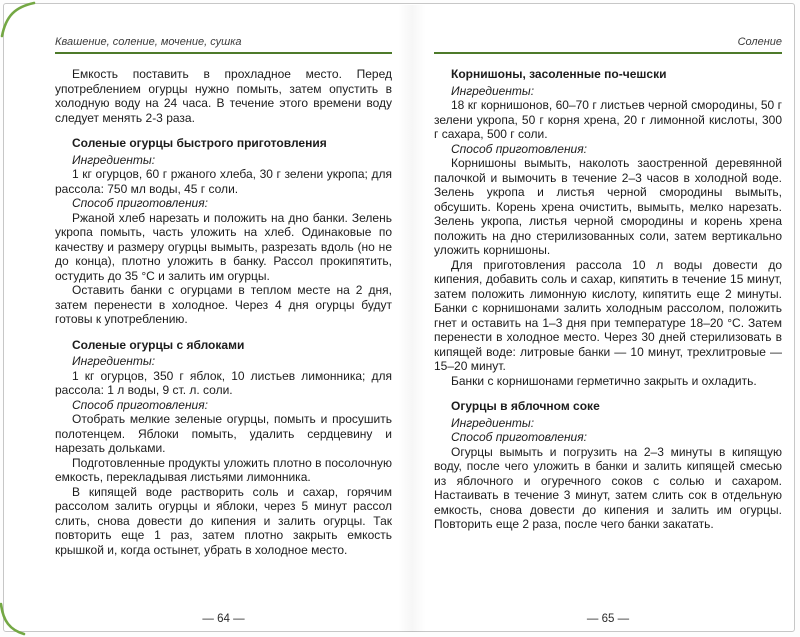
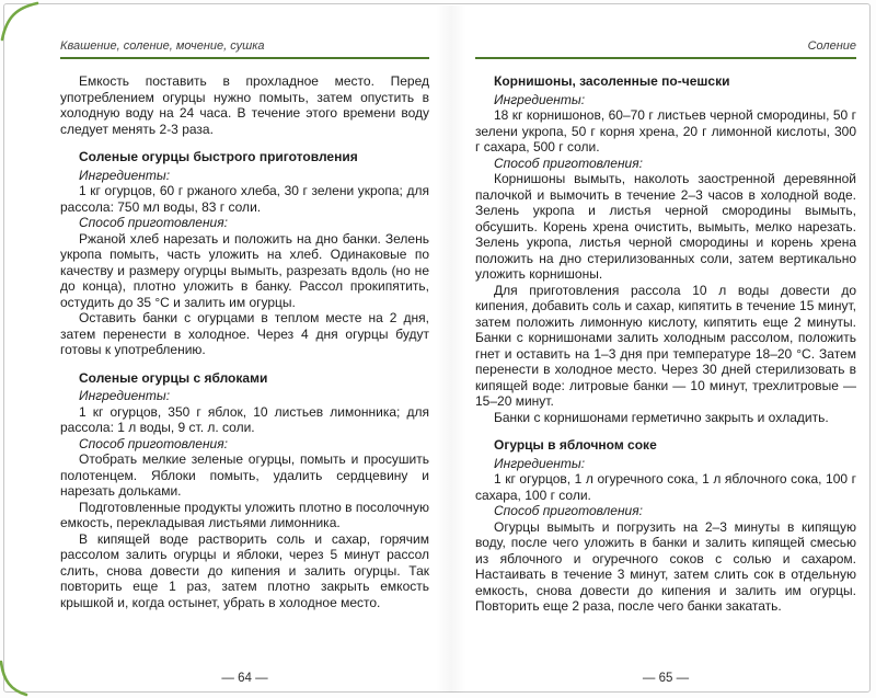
  Квашение, соление, мочение, сушка
  Емкость поставить в прохладное место. Перед употреблением огурцы нужно помыть, затем опустить в холодную воду на 24 часа. В течение этого времени воду следует менять 2-3 раза.
  Соленые огурцы быстрого приготовления
  Ингредиенты:
- 1 кг огурцов, 60 г ржаного хлеба, 30 г зелени укропа; для рассола: 750 мл воды, 45 г соли.
+ 1 кг огурцов, 60 г ржаного хлеба, 30 г зелени укропа; для рассола: 750 мл воды, 83 г соли.
  Способ приготовления:
  Ржаной хлеб нарезать и положить на дно банки. Зелень укропа помыть, часть уложить на хлеб. Одинаковые по качеству и размеру огурцы вымыть, разрезать вдоль (но не до конца), плотно уложить в банку. Рассол прокипятить, остудить до 35 °С и залить им огурцы.
  Оставить банки с огурцами в теплом месте на 2 дня, затем перенести в холодное. Через 4 дня огурцы будут готовы к употреблению.
  Соленые огурцы с яблоками
  Ингредиенты:
  1 кг огурцов, 350 г яблок, 10 листьев лимонника; для рассола: 1 л воды, 9 ст. л. соли.
  Способ приготовления:
  Отобрать мелкие зеленые огурцы, помыть и просушить полотенцем. Яблоки помыть, удалить сердцевину и нарезать дольками.
  Подготовленные продукты уложить плотно в посолочную емкость, перекладывая листьями лимонника.
  В кипящей воде растворить соль и сахар, горячим рассолом залить огурцы и яблоки, через 5 минут рассол слить, снова довести до кипения и залить огурцы. Так повторить еще 1 раз, затем плотно закрыть емкость крышкой и, когда остынет, убрать в холодное место.
  — 64 —
  Соление
  Корнишоны, засоленные по-чешски
  Ингредиенты:
  18 кг корнишонов, 60–70 г листьев черной смородины, 50 г зелени укропа, 50 г корня хрена, 20 г лимонной кислоты, 300 г сахара, 500 г соли.
  Способ приготовления:
  Корнишоны вымыть, наколоть заостренной деревянной палочкой и вымочить в течение 2–3 часов в холодной воде. Зелень укропа и листья черной смородины вымыть, обсушить. Корень хрена очистить, вымыть, мелко нарезать. Зелень укропа, листья черной смородины и корень хрена положить на дно стерилизованных соли, затем вертикально уложить корнишоны.
  Для приготовления рассола 10 л воды довести до кипения, добавить соль и сахар, кипятить в течение 15 минут, затем положить лимонную кислоту, кипятить еще 2 минуты. Банки с корнишонами залить холодным рассолом, положить гнет и оставить на 1–3 дня при температуре 18–20 °С. Затем перенести в холодное место. Через 30 дней стерилизовать в кипящей воде: литровые банки — 10 минут, трехлитровые — 15–20 минут.
  Банки с корнишонами герметично закрыть и охладить.
  Огурцы в яблочном соке
  Ингредиенты:
+ 1 кг огурцов, 1 л огуречного сока, 1 л яблочного сока, 100 г сахара, 100 г соли.
  Способ приготовления:
  Огурцы вымыть и погрузить на 2–3 минуты в кипящую воду, после чего уложить в банки и залить кипящей смесью из яблочного и огуречного соков с солью и сахаром. Настаивать в течение 3 минут, затем слить сок в отдельную емкость, снова довести до кипения и залить им огурцы. Повторить еще 2 раза, после чего банки закатать.
  — 65 —
